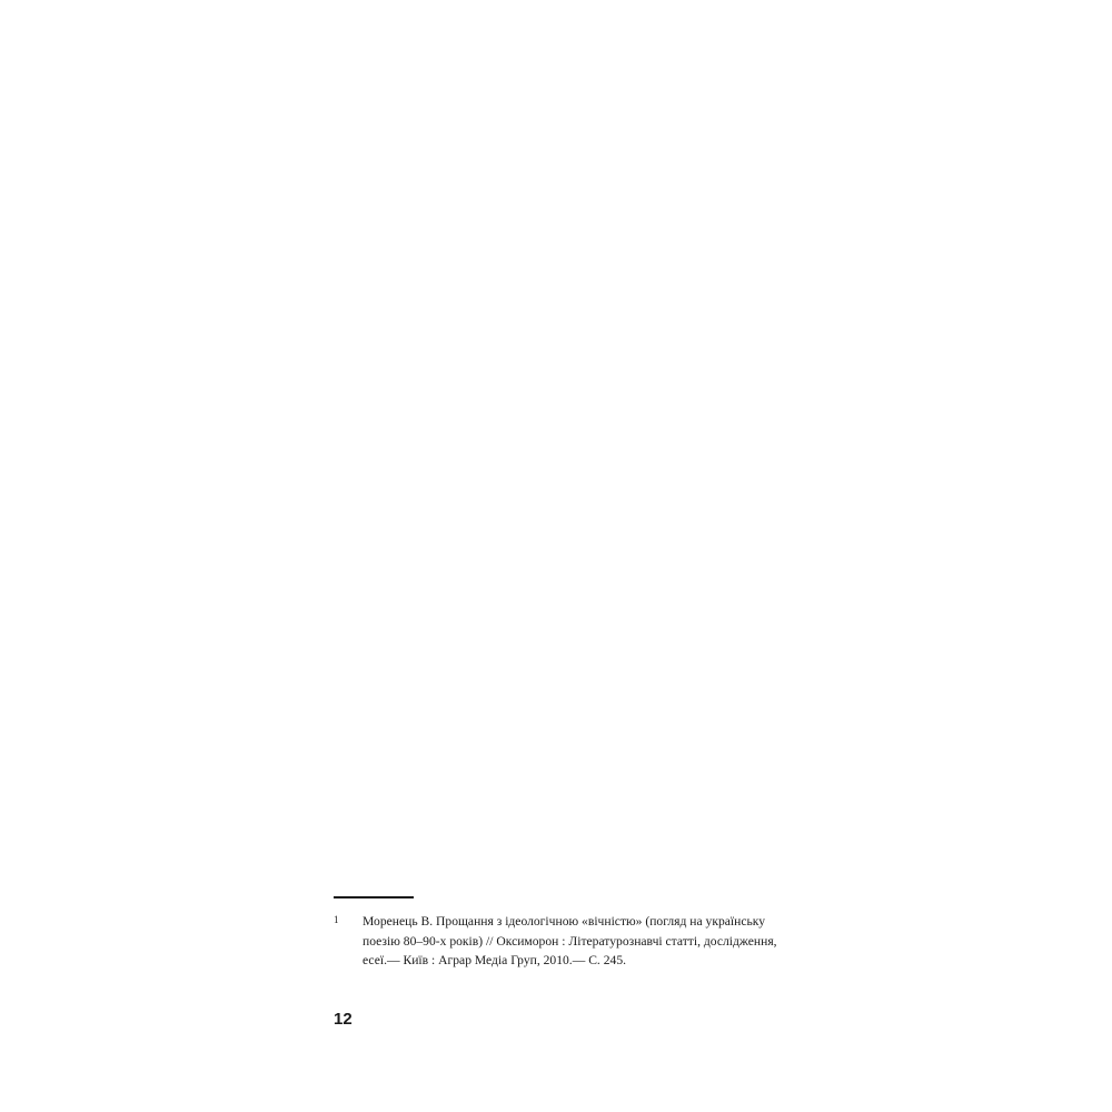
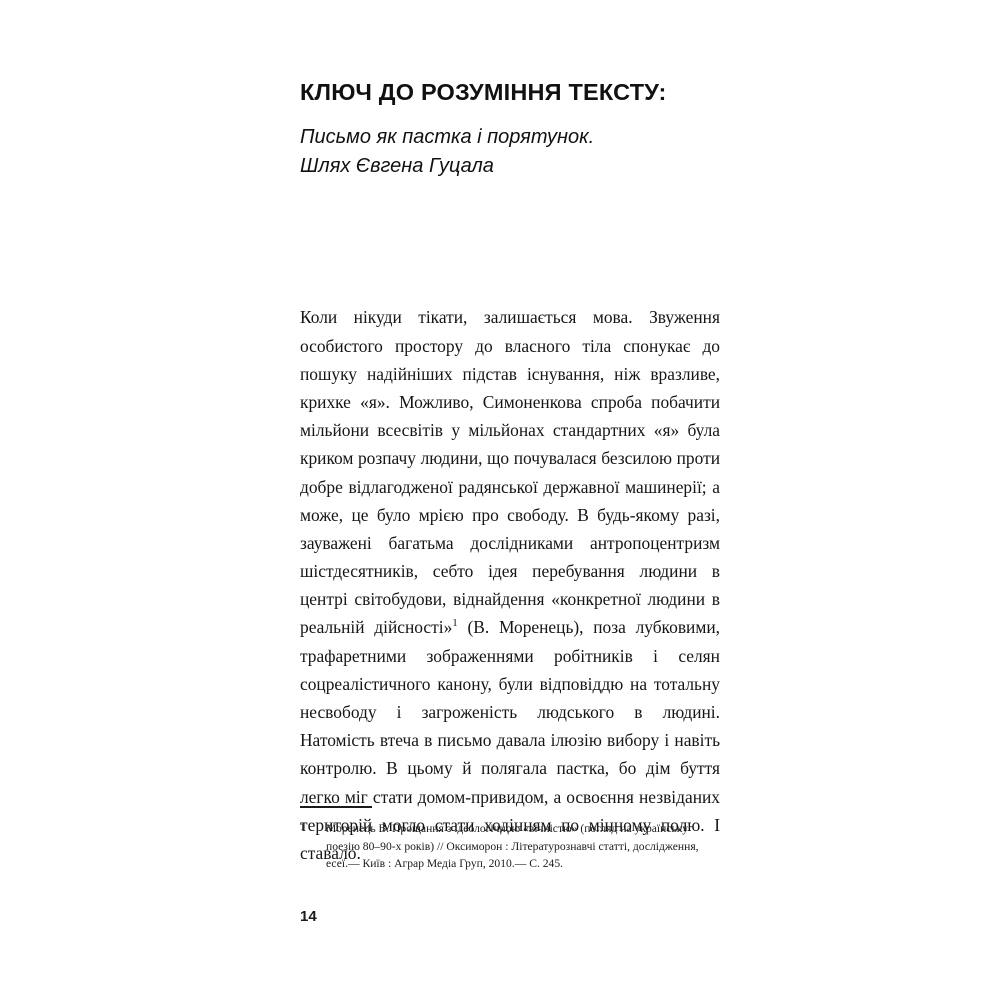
+ КЛЮЧ ДО РОЗУМІННЯ ТЕКСТУ:
+ Письмо як пастка і порятунок.
+ Шлях Євгена Гуцала
+ Коли нікуди тікати, залишається мова. Звуження особистого простору до власного тіла спонукає до пошуку надійніших підстав існування, ніж вразливе, крихке «я». Можливо, Симоненкова спроба побачити мільйони всесвітів у мільйонах стандартних «я» була криком розпачу людини, що почувалася безсилою проти добре відлагодженої радянської державної машинерії; а може, це було мрією про свободу. В будь-якому разі, зауважені багатьма дослідниками антропоцентризм шістдесятників, себто ідея перебування людини в центрі світобудови, віднайдення «конкретної людини в реальній дійсності»1 (В. Моренець), поза лубковими, трафаретними зображеннями робітників і селян соцреалістичного канону, були відповіддю на тотальну несвободу і загроженість людського в людині. Натомість втеча в письмо давала ілюзію вибору і навіть контролю. В цьому й полягала пастка, бо дім буття легко міг стати домом-привидом, а освоєння незвіданих територій могло стати ходінням по мінному полю. І ставало.
  1
  Моренець В. Прощання з ідеологічною «вічністю» (погляд на українську поезію 80–90-х років) // Оксиморон : Літературознавчі статті, дослідження, есеї.— Київ : Аграр Медіа Груп, 2010.— С. 245.
- 12
+ 14
